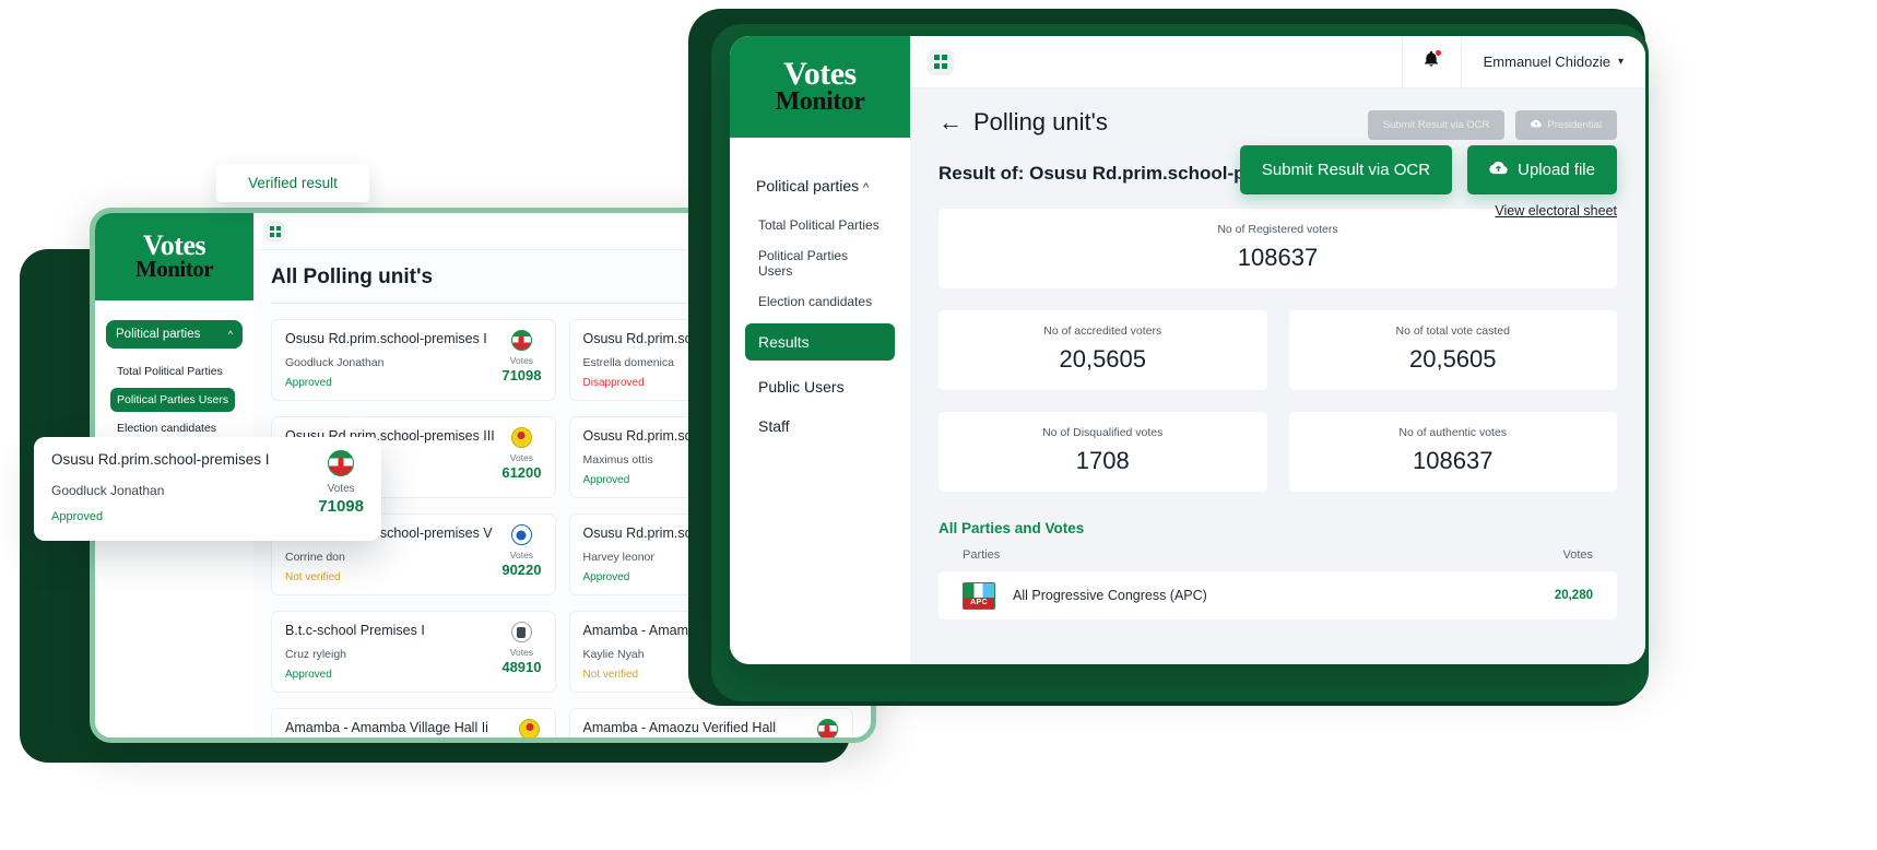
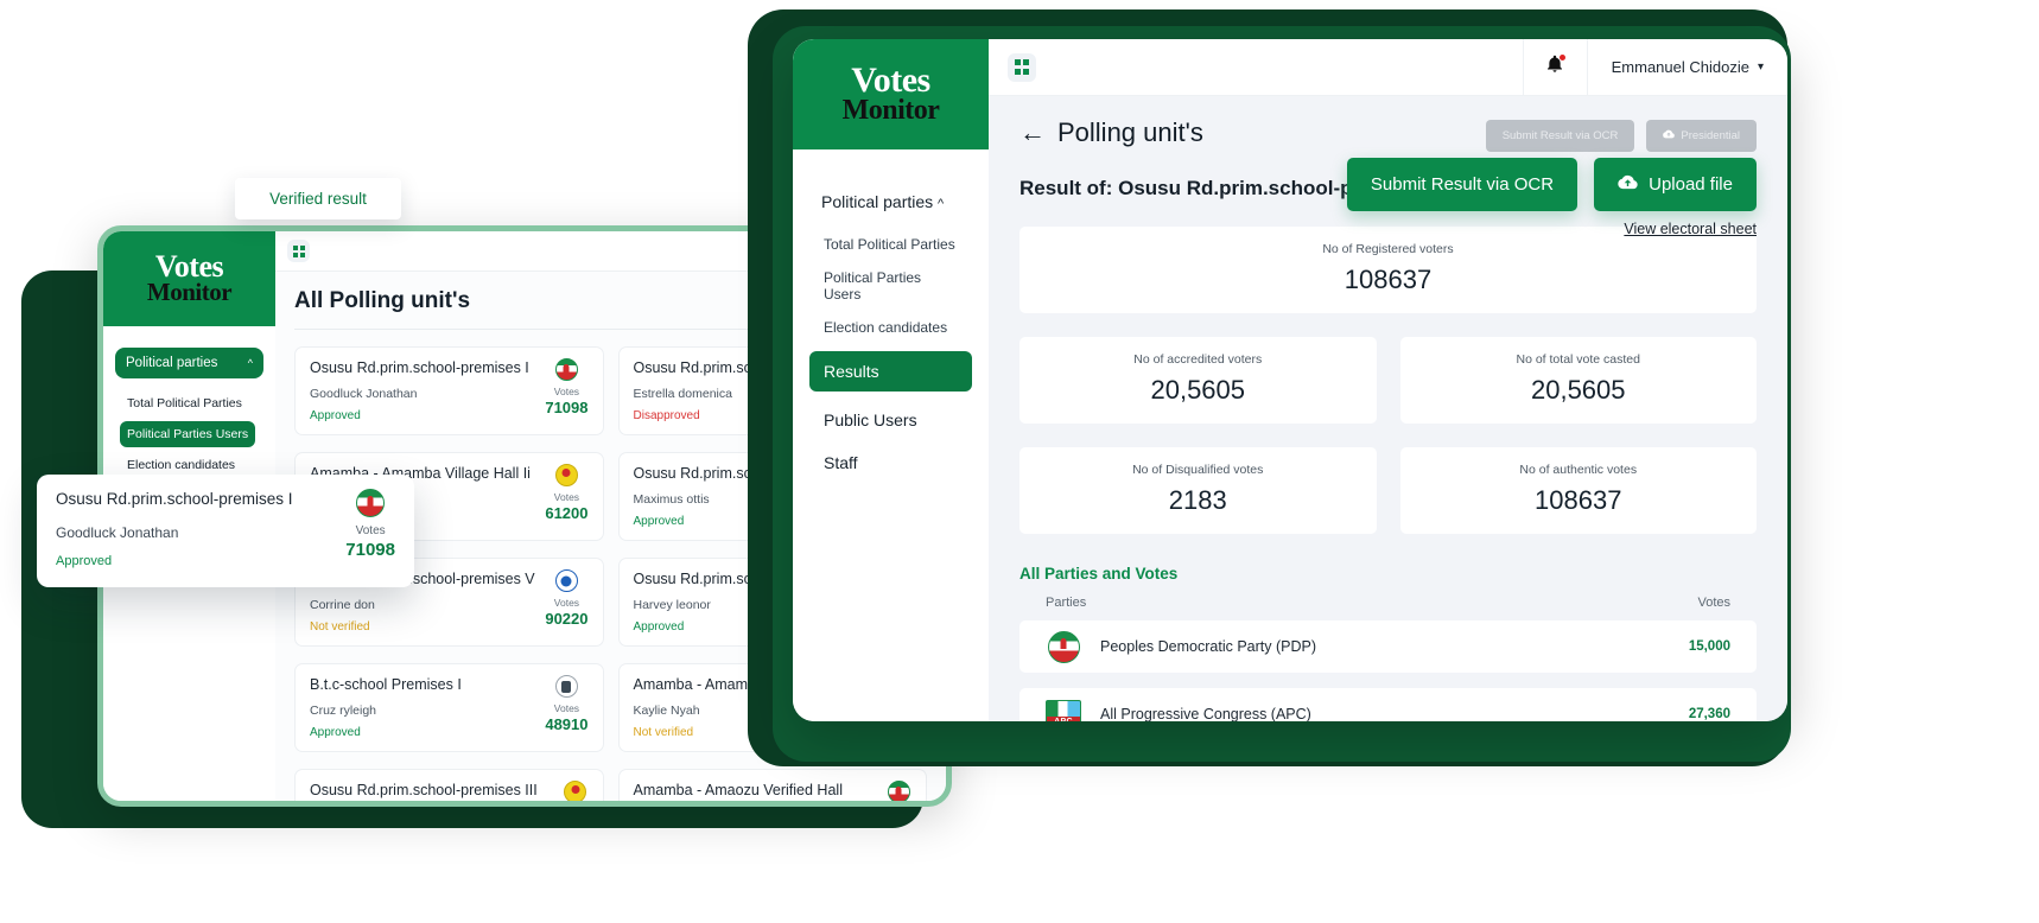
  Votes
  Monitor
  Political parties
  ^
  Total Political Parties
  Political Parties Users
  Election candidates
  All Polling unit's
  Osusu Rd.prim.school-premises I
  Goodluck Jonathan
  Approved
  Votes
  71098
  Estrella domenica
  Disapproved
- Osusu Rd.prim.school-premises III
+ Amamba - Amamba Village Hall Ii
  Votes
  61200
  Maximus ottis
  Approved
  Corrine don
  Not verified
  Votes
  90220
  Harvey leonor
  Approved
  B.t.c-school Premises I
  Cruz ryleigh
  Approved
  Votes
  48910
  Kaylie Nyah
  Not verified
- Amamba - Amamba Village Hall Ii
+ Osusu Rd.prim.school-premises III
  Amamba - Amaozu Verified Hall
  Osusu Rd.prim.school-premises I
  Goodluck Jonathan
  Approved
  Votes
  71098
  Votes
  Monitor
  Political parties ^
  Total Political Parties
  Political Parties Users
  Election candidates
  Results
  Public Users
  Staff
  Emmanuel Chidozie
  ▾
  ←
  Polling unit's
  Result of: Osusu Rd.prim.school-
  Submit Result via OCR
  Presidential
  Submit Result via OCR
  Upload file
  View electoral sheet
  No of Registered voters
  108637
  No of accredited voters
  20,5605
  No of total vote casted
  20,5605
  No of Disqualified votes
- 1708
+ 2183
  No of authentic votes
  108637
  All Parties and Votes
  Parties
  Votes
+ Peoples Democratic Party (PDP)
+ 15,000
  All Progressive Congress (APC)
- 20,280
+ 27,360
  Verified result
